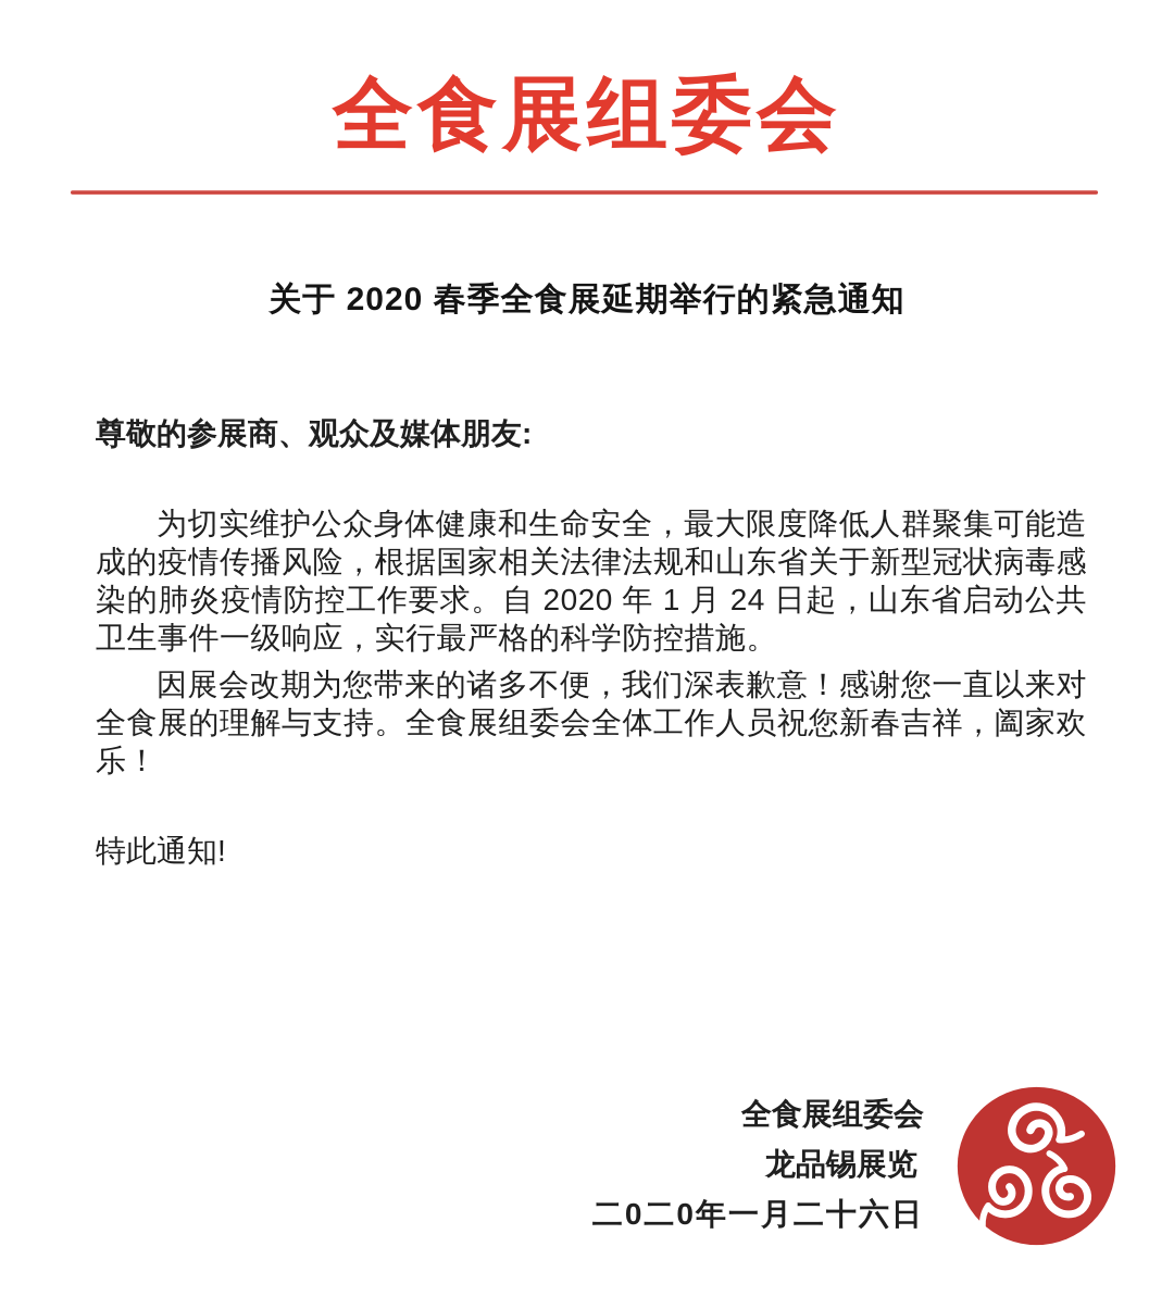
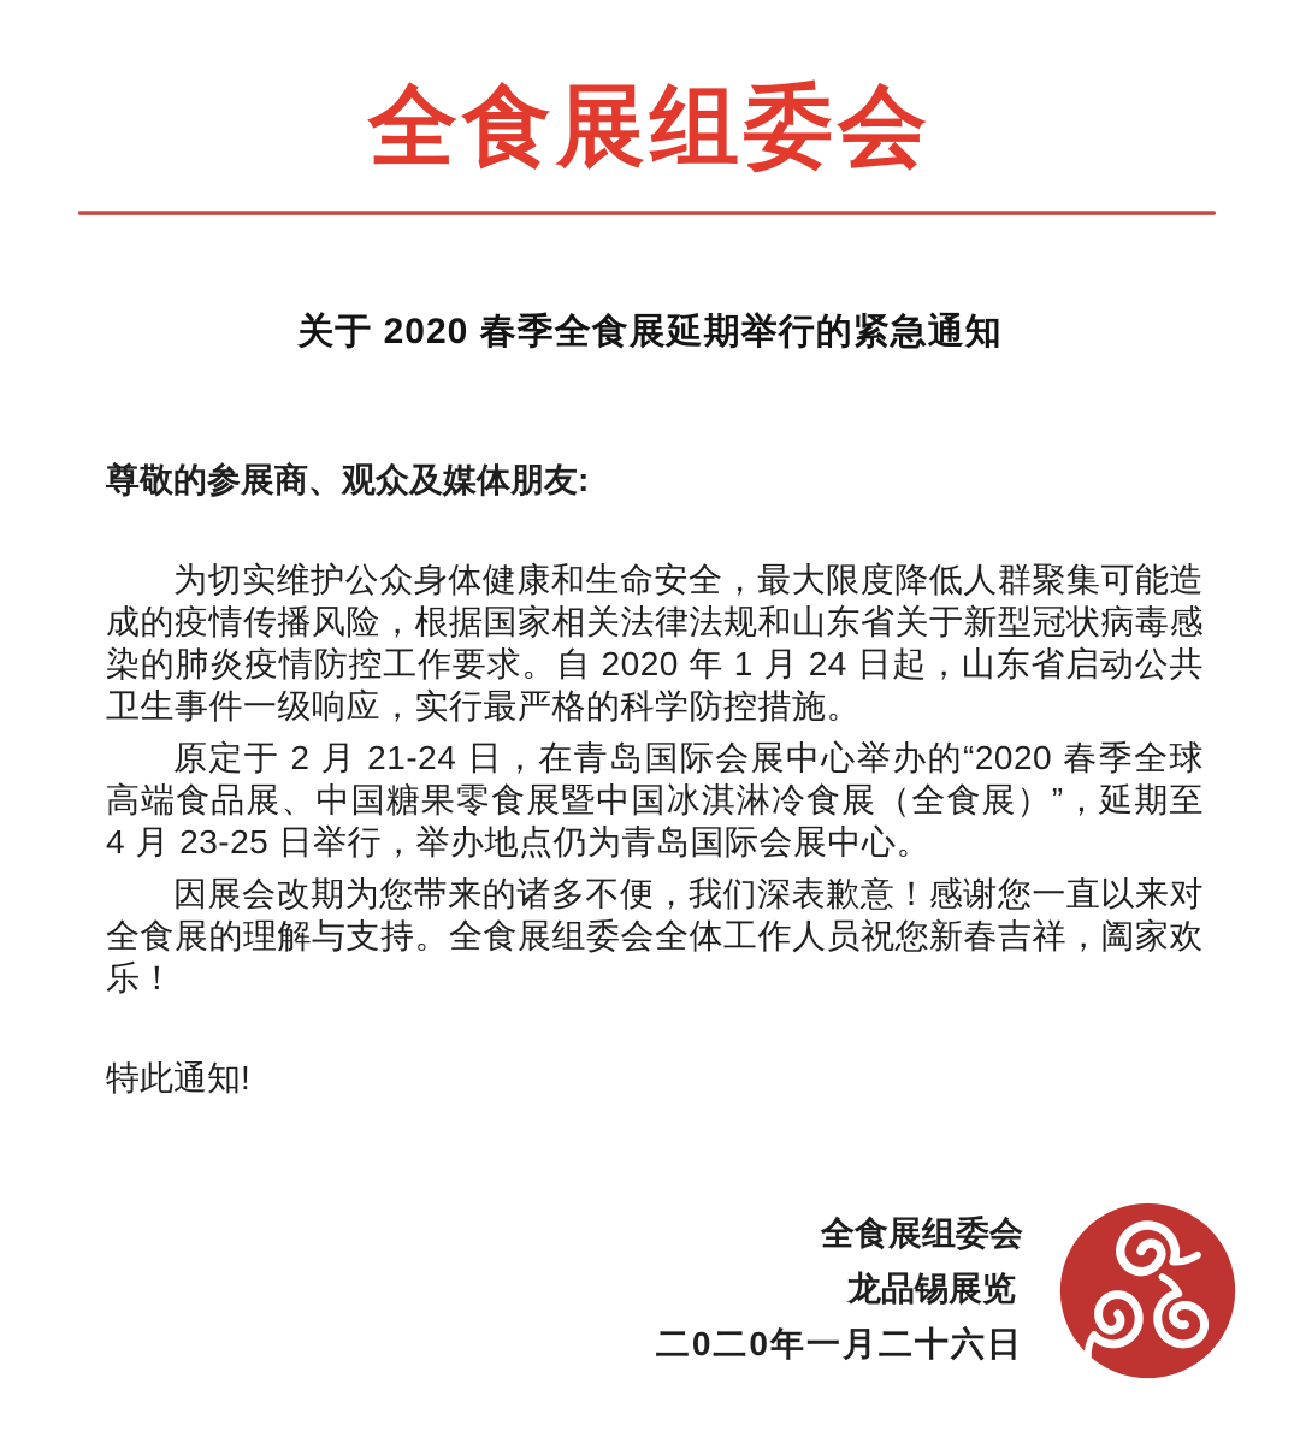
  全食展组委会
  关于 2020 春季全食展延期举行的紧急通知
  尊敬的参展商、观众及媒体朋友:
  为切实维护公众身体健康和生命安全，最大限度降低人群聚集可能造成的疫情传播风险，根据国家相关法律法规和山东省关于新型冠状病毒感染的肺炎疫情防控工作要求。自 2020 年 1 月 24 日起，山东省启动公共卫生事件一级响应，实行最严格的科学防控措施。
+ 原定于 2 月 21-24 日，在青岛国际会展中心举办的“2020 春季全球高端食品展、中国糖果零食展暨中国冰淇淋冷食展（全食展）”，延期至 4 月 23-25 日举行，举办地点仍为青岛国际会展中心。
  因展会改期为您带来的诸多不便，我们深表歉意！感谢您一直以来对全食展的理解与支持。全食展组委会全体工作人员祝您新春吉祥，阖家欢乐！
  特此通知!
  全食展组委会
  龙品锡展览
  二0二0年一月二十六日
